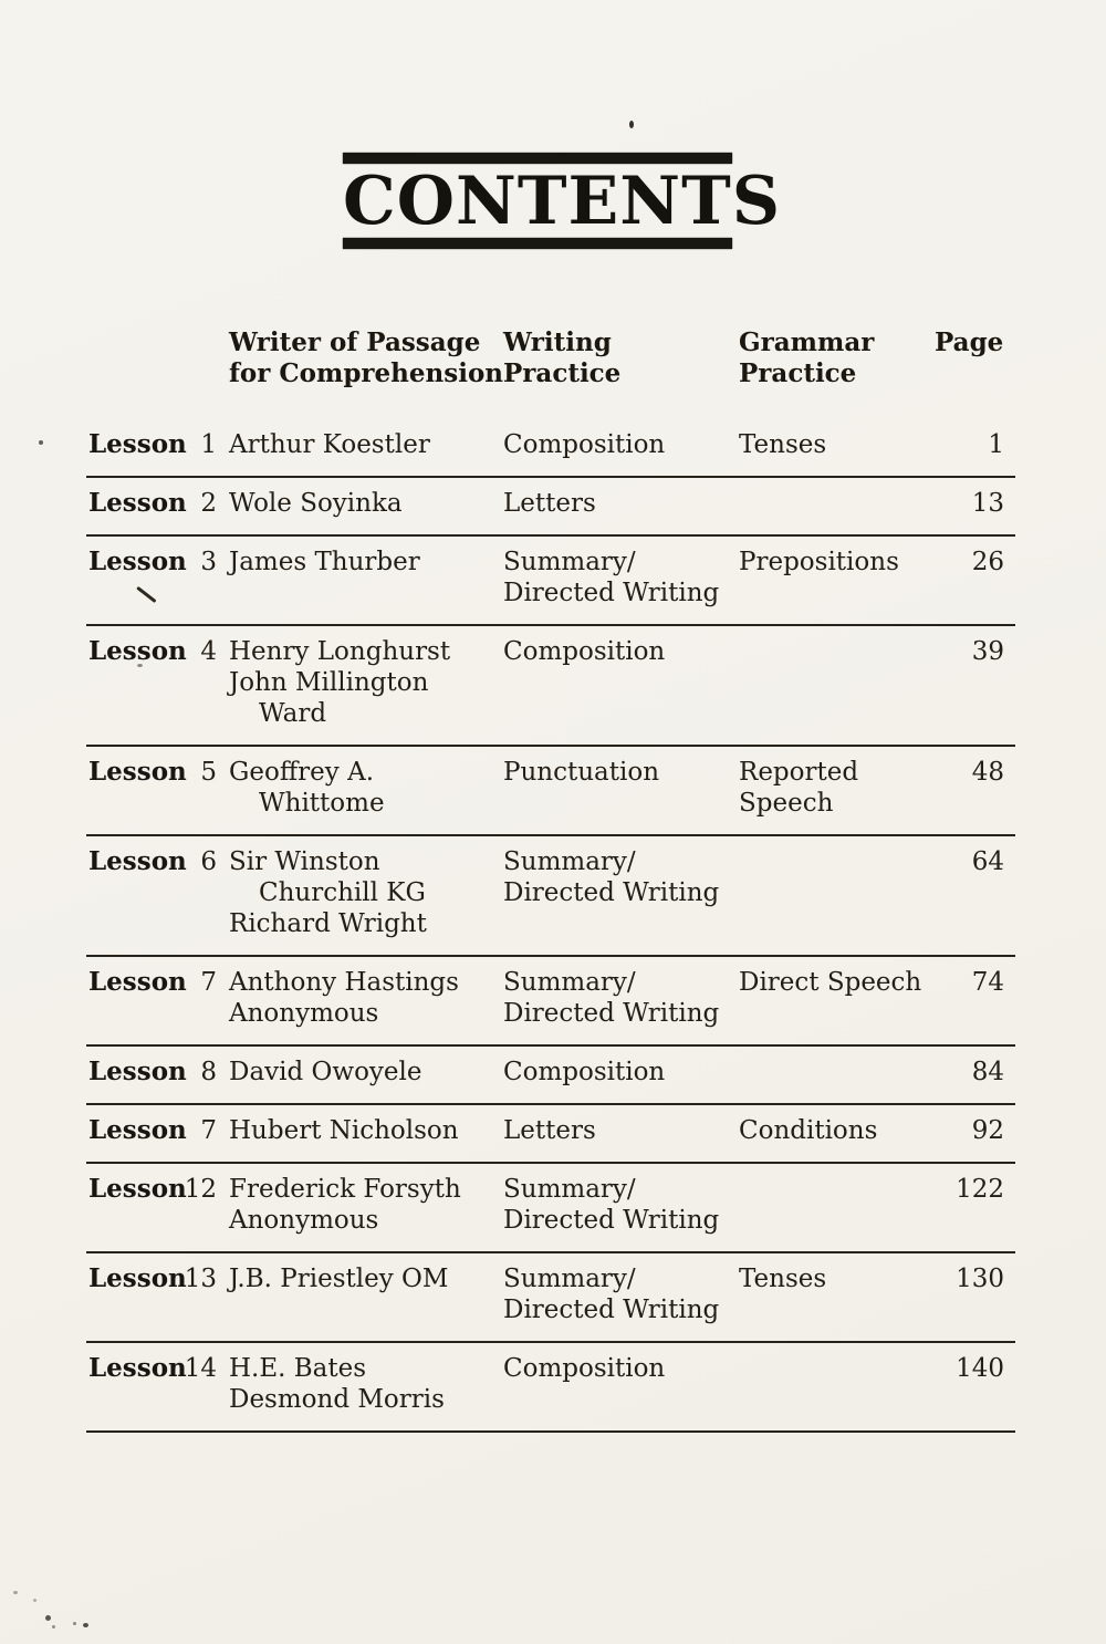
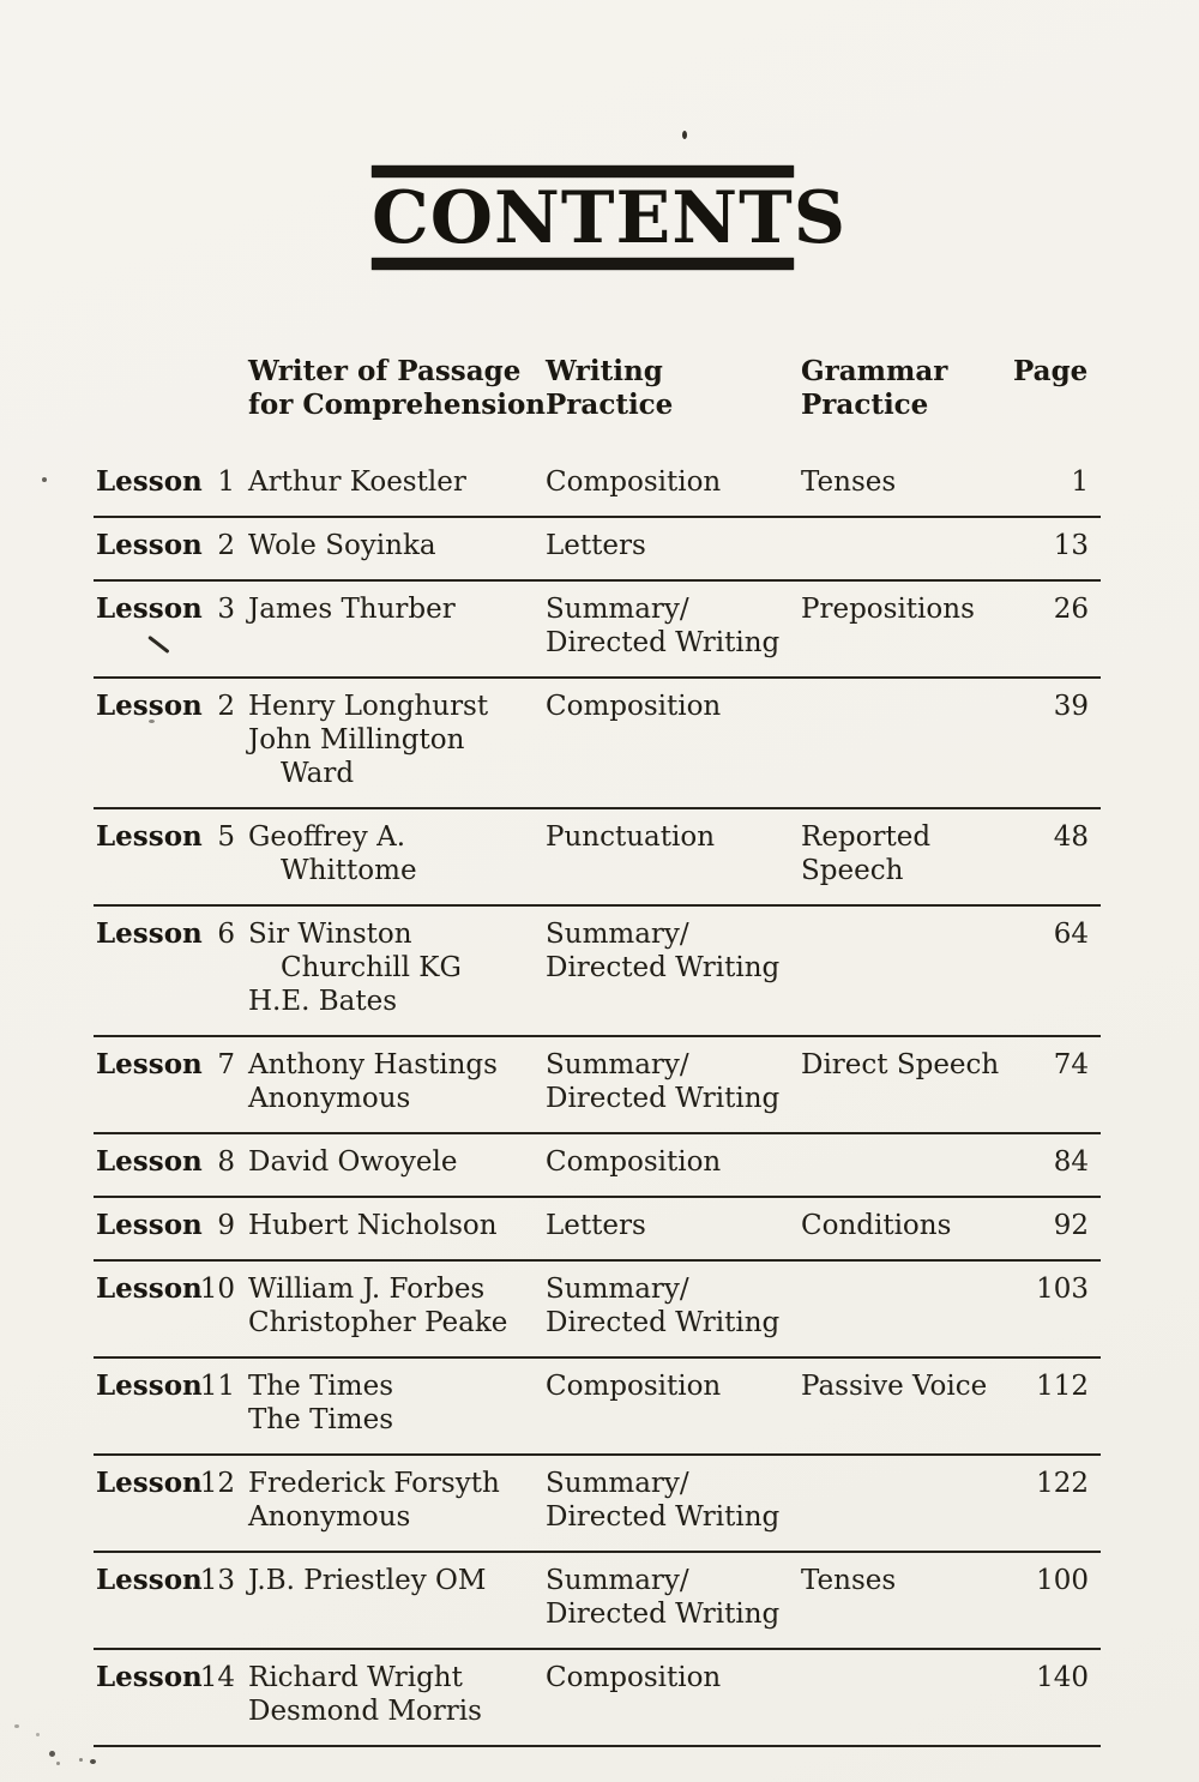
  CONTENTS
  	Writer of Passage for Comprehension	Writing Practice	Grammar Practice	Page
  Lesson	1	Arthur Koestler	Composition	Tenses	1
  Lesson	2	Wole Soyinka	Letters		13
  Lesson	3	James Thurber	Summary/Directed Writing	Prepositions	26
- Lesson	4	Henry LonghurstJohn MillingtonWard	Composition		39
+ Lesson	2	Henry LonghurstJohn MillingtonWard	Composition		39
  Lesson	5	Geoffrey A.Whittome	Punctuation	ReportedSpeech	48
- Lesson	6	Sir WinstonChurchill KGRichard Wright	Summary/Directed Writing		64
+ Lesson	6	Sir WinstonChurchill KGH.E. Bates	Summary/Directed Writing		64
  Lesson	7	Anthony HastingsAnonymous	Summary/Directed Writing	Direct Speech	74
  Lesson	8	David Owoyele	Composition		84
- Lesson	7	Hubert Nicholson	Letters	Conditions	92
+ Lesson	9	Hubert Nicholson	Letters	Conditions	92
+ Lesson	10	William J. ForbesChristopher Peake	Summary/Directed Writing		103
+ Lesson	11	The TimesThe Times	Composition	Passive Voice	112
  Lesson	12	Frederick ForsythAnonymous	Summary/Directed Writing		122
- Lesson	13	J.B. Priestley OM	Summary/Directed Writing	Tenses	130
+ Lesson	13	J.B. Priestley OM	Summary/Directed Writing	Tenses	100
- Lesson	14	H.E. BatesDesmond Morris	Composition		140
+ Lesson	14	Richard WrightDesmond Morris	Composition		140
